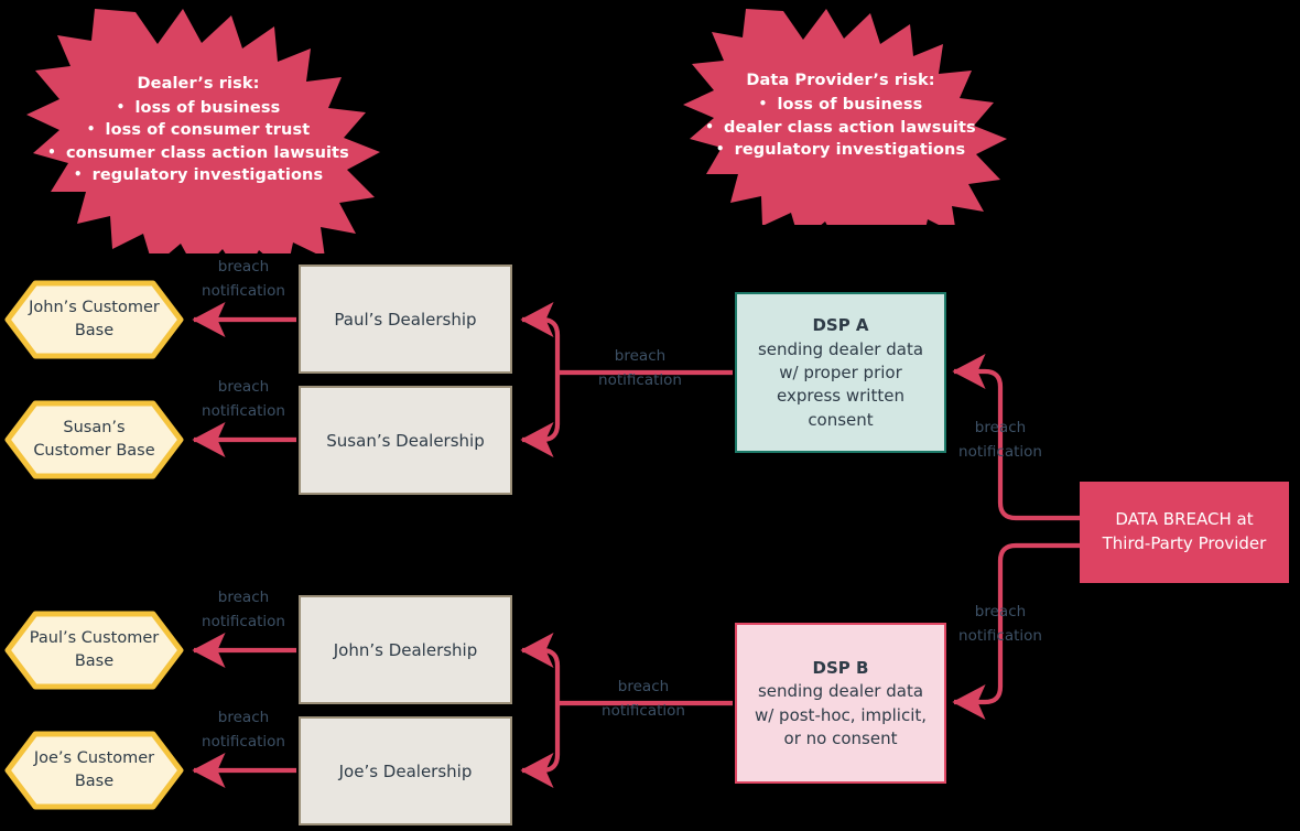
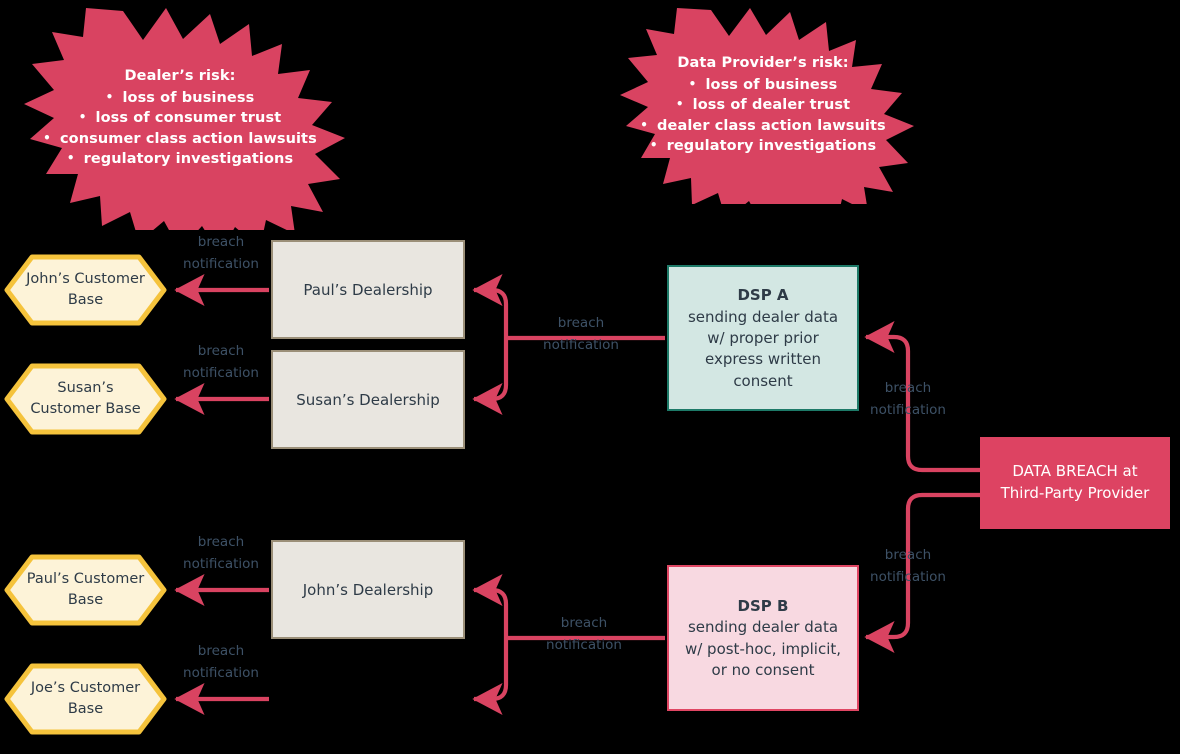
  Dealer’s risk:
  loss of business
  loss of consumer trust
  consumer class action lawsuits
  regulatory investigations
  Data Provider’s risk:
  loss of business
+ loss of dealer trust
  dealer class action lawsuits
  regulatory investigations
  John’s Customer
  Base
  Susan’s
  Customer Base
  Paul’s Customer
  Base
  Joe’s Customer
  Base
  Paul’s Dealership
  Susan’s Dealership
  John’s Dealership
- Joe’s Dealership
  DSP A
  sending dealer data
  w/ proper prior
  express written
  consent
  DSP B
  sending dealer data
  w/ post-hoc, implicit,
  or no consent
  DATA BREACH at
  Third-Party Provider
  breach
  notification
  breach
  notification
  breach
  notification
  breach
  notification
  breach
  notification
  breach
  notification
  breach
  notification
  breach
  notification
